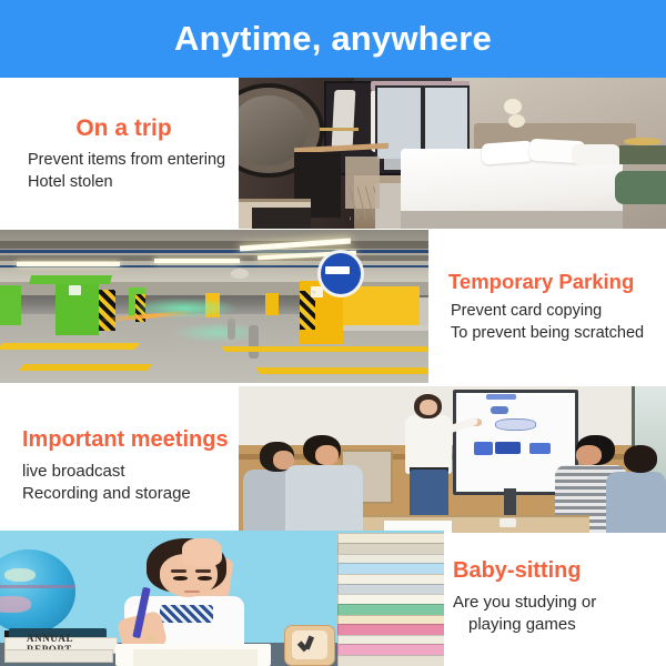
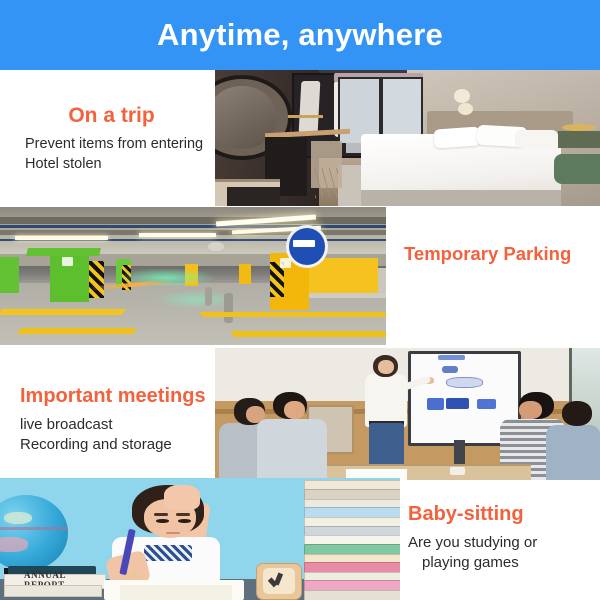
  Anytime, anywhere
  On a trip
  Prevent items from entering
  Hotel stolen
  Temporary Parking
- Prevent card copying
- To prevent being scratched
  Important meetings
  live broadcast
  Recording and storage
  Baby-sitting
  Are you studying or
  playing games
